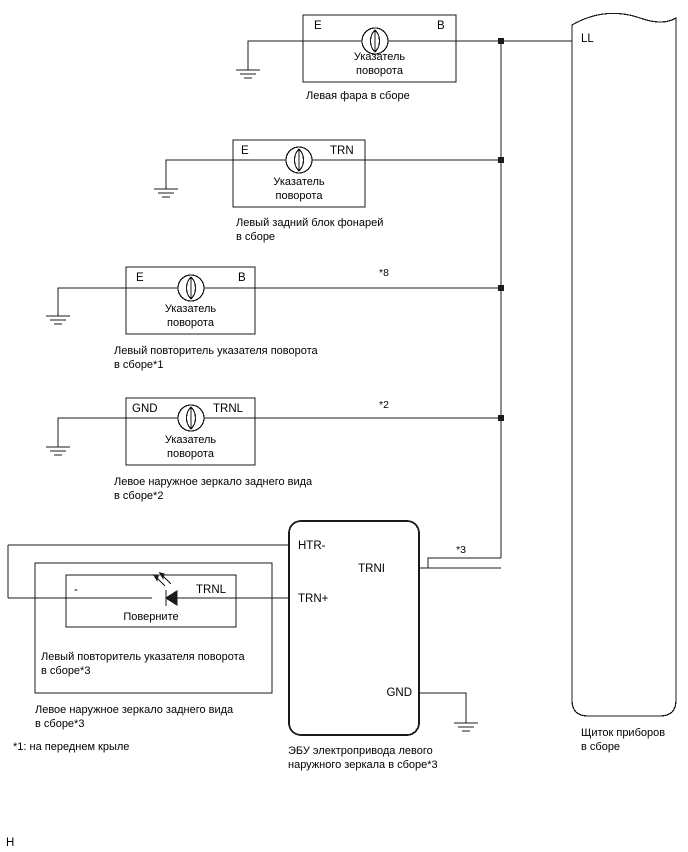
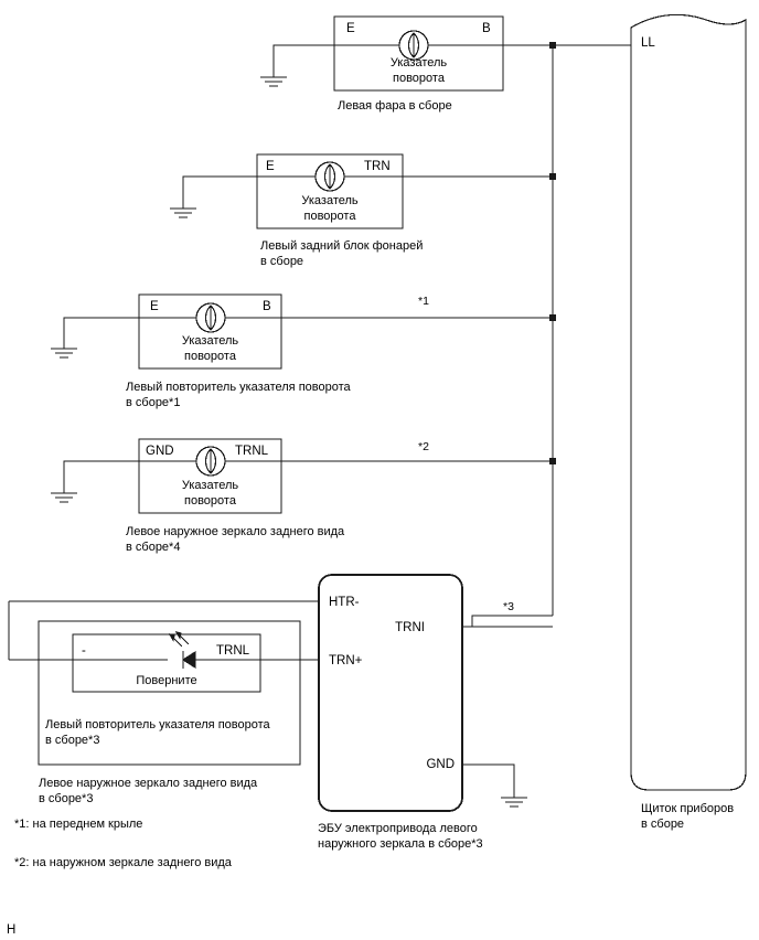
  E
  B
  Указатель
  поворота
  Левая фара в сборе
  E
  TRN
  Указатель
  поворота
  Левый задний блок фонарей
  в сборе
  E
  B
  Указатель
  поворота
  Левый повторитель указателя поворота
  в сборе*1
- *8
+ *1
  GND
  TRNL
  Указатель
  поворота
  Левое наружное зеркало заднего вида
- в сборе*2
+ в сборе*4
  *2
  -
  TRNL
  Поверните
  Левый повторитель указателя поворота
  в сборе*3
  Левое наружное зеркало заднего вида
  в сборе*3
  HTR-
  TRN+
  TRNI
  GND
  *3
  ЭБУ электропривода левого
  наружного зеркала в сборе*3
  LL
  Щиток приборов
  в сборе
  *1: на переднем крыле
+ *2: на наружном зеркале заднего вида
  H
